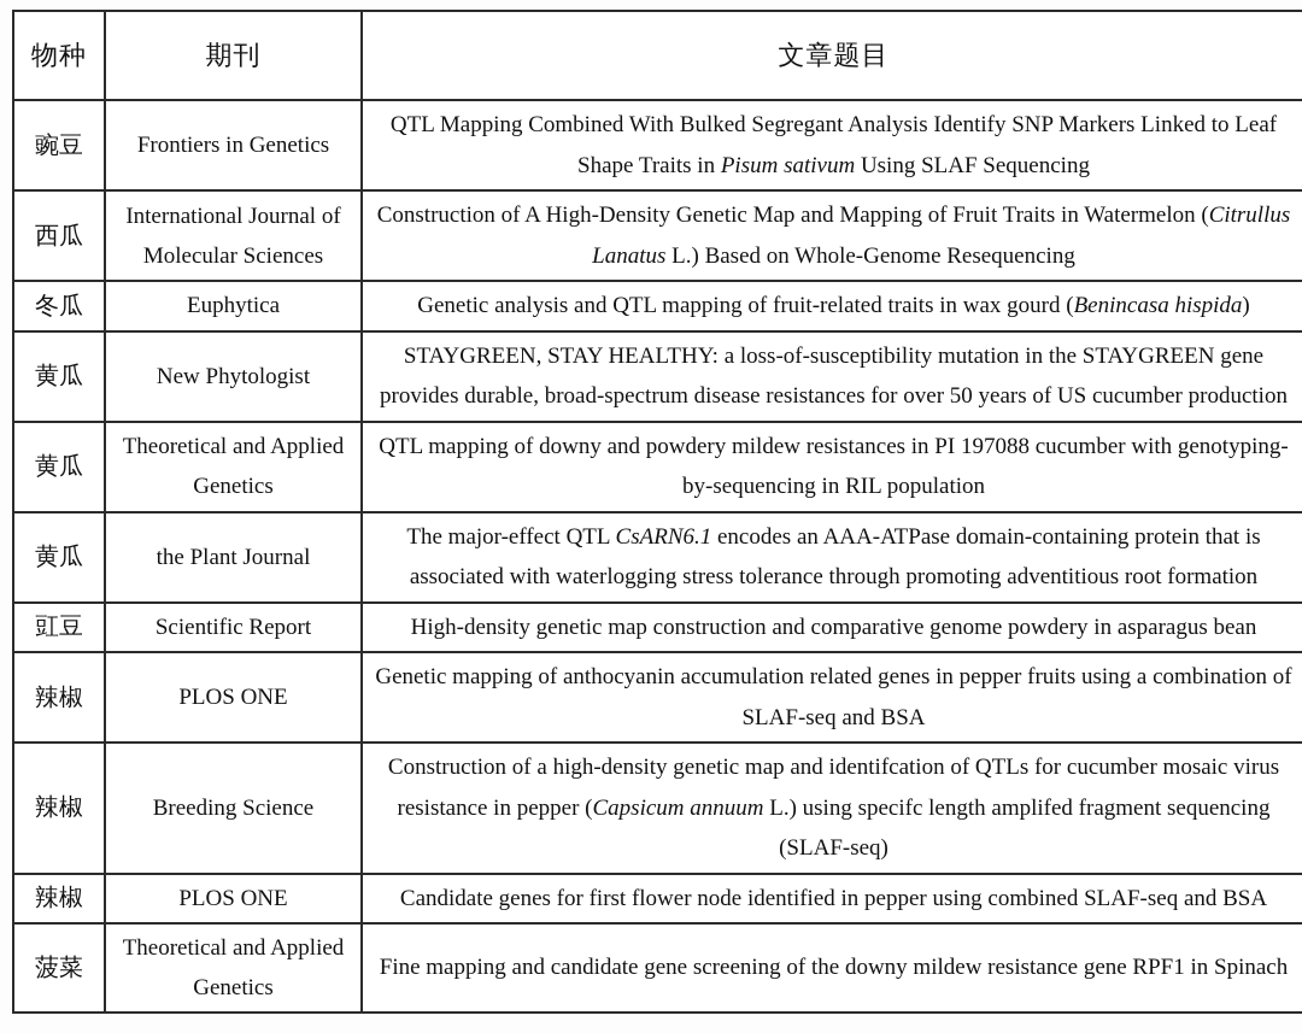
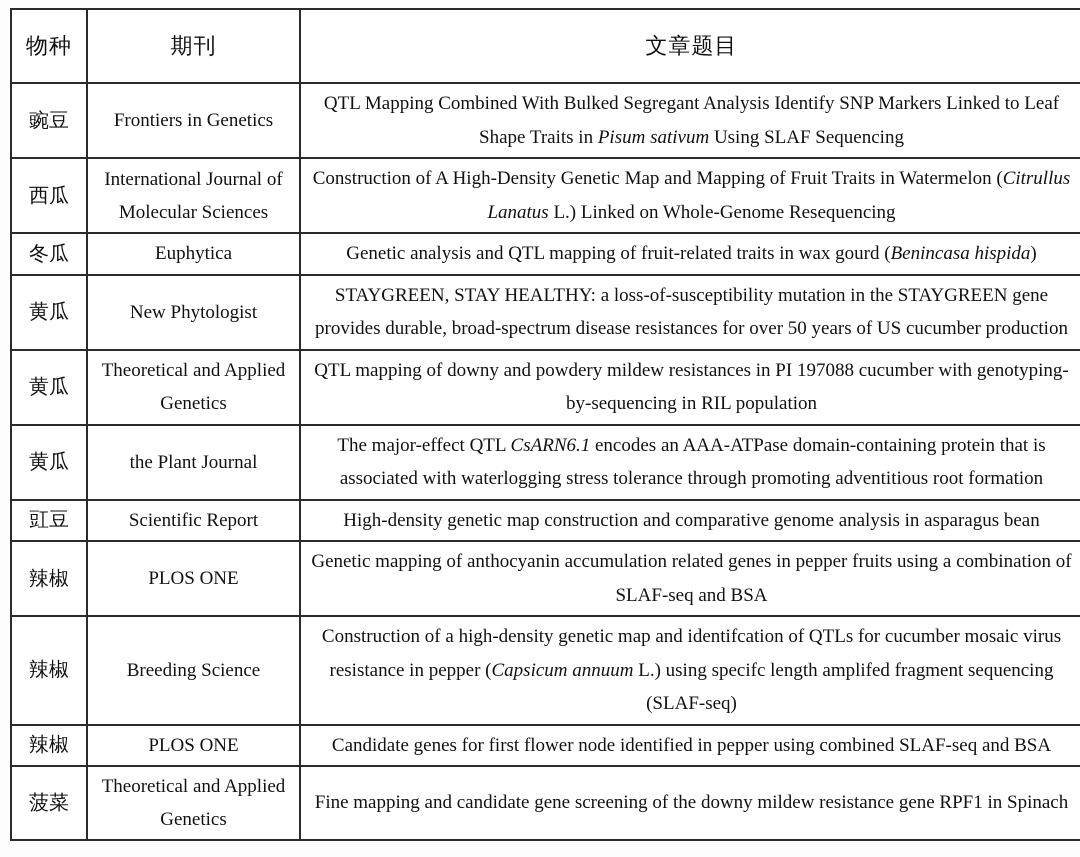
  物种	期刊	文章题目
  豌豆	Frontiers in Genetics	QTL Mapping Combined With Bulked Segregant Analysis Identify SNP Markers Linked to Leaf Shape Traits in Pisum sativum Using SLAF Sequencing
- 西瓜	International Journal of Molecular Sciences	Construction of A High-Density Genetic Map and Mapping of Fruit Traits in Watermelon (Citrullus Lanatus L.) Based on Whole-Genome Resequencing
+ 西瓜	International Journal of Molecular Sciences	Construction of A High-Density Genetic Map and Mapping of Fruit Traits in Watermelon (Citrullus Lanatus L.) Linked on Whole-Genome Resequencing
  冬瓜	Euphytica	Genetic analysis and QTL mapping of fruit-related traits in wax gourd (Benincasa hispida)
  黄瓜	New Phytologist	STAYGREEN, STAY HEALTHY: a loss-of-susceptibility mutation in the STAYGREEN gene provides durable, broad-spectrum disease resistances for over 50 years of US cucumber production
  黄瓜	Theoretical and Applied Genetics	QTL mapping of downy and powdery mildew resistances in PI 197088 cucumber with genotyping-by-sequencing in RIL population
  黄瓜	the Plant Journal	The major-effect QTL CsARN6.1 encodes an AAA-ATPase domain-containing protein that is associated with waterlogging stress tolerance through promoting adventitious root formation
- 豇豆	Scientific Report	High-density genetic map construction and comparative genome powdery in asparagus bean
+ 豇豆	Scientific Report	High-density genetic map construction and comparative genome analysis in asparagus bean
  辣椒	PLOS ONE	Genetic mapping of anthocyanin accumulation related genes in pepper fruits using a combination of SLAF-seq and BSA
  辣椒	Breeding Science	Construction of a high-density genetic map and identifcation of QTLs for cucumber mosaic virus resistance in pepper (Capsicum annuum L.) using specifc length amplifed fragment sequencing (SLAF-seq)
  辣椒	PLOS ONE	Candidate genes for first flower node identified in pepper using combined SLAF-seq and BSA
  菠菜	Theoretical and Applied Genetics	Fine mapping and candidate gene screening of the downy mildew resistance gene RPF1 in Spinach
